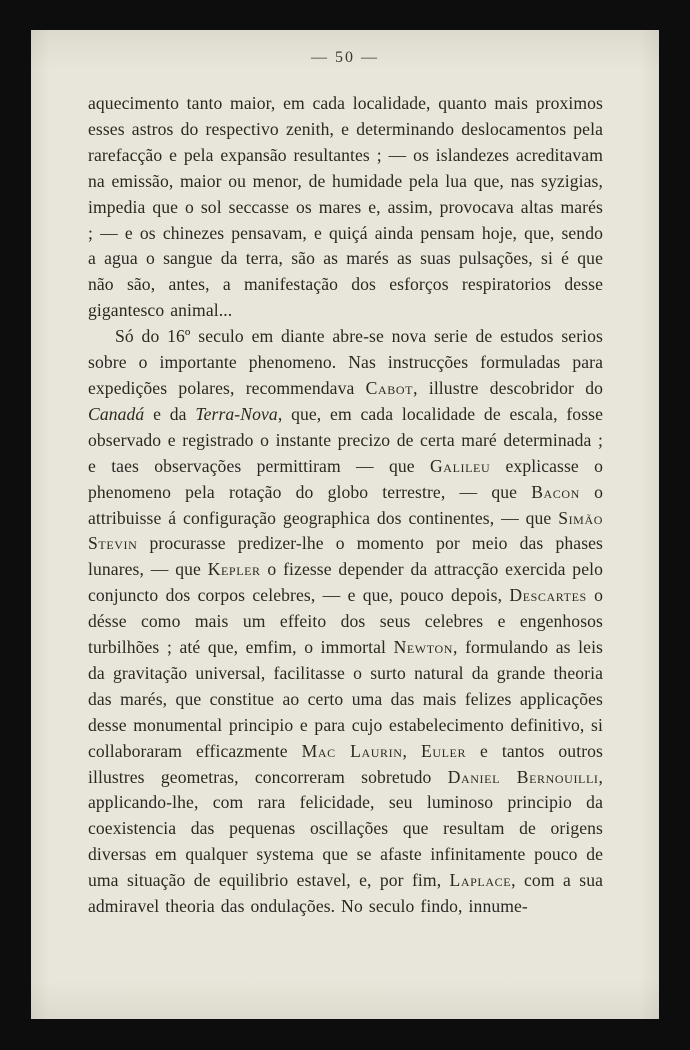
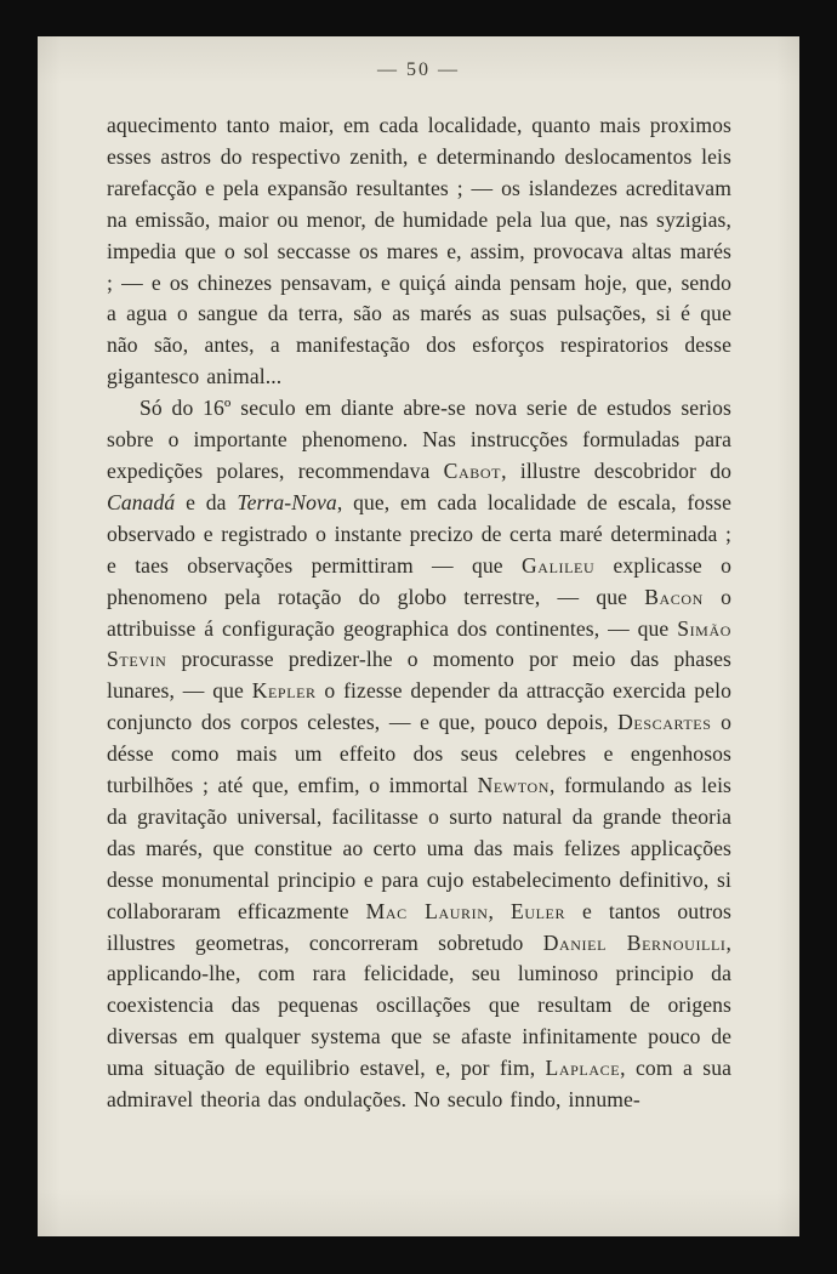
  — 50 —
- aquecimento tanto maior, em cada localidade, quanto mais proximos esses astros do respectivo zenith, e determinando deslocamentos pela rarefacção e pela expansão resultantes ; — os islandezes acreditavam na emissão, maior ou menor, de humidade pela lua que, nas syzigias, impedia que o sol seccasse os mares e, assim, provocava altas marés ; — e os chinezes pensavam, e quiçá ainda pensam hoje, que, sendo a agua o sangue da terra, são as marés as suas pulsações, si é que não são, antes, a manifestação dos esforços respiratorios desse gigantesco animal...
+ aquecimento tanto maior, em cada localidade, quanto mais proximos esses astros do respectivo zenith, e determinando deslocamentos leis rarefacção e pela expansão resultantes ; — os islandezes acreditavam na emissão, maior ou menor, de humidade pela lua que, nas syzigias, impedia que o sol seccasse os mares e, assim, provocava altas marés ; — e os chinezes pensavam, e quiçá ainda pensam hoje, que, sendo a agua o sangue da terra, são as marés as suas pulsações, si é que não são, antes, a manifestação dos esforços respiratorios desse gigantesco animal...
- Só do 16º seculo em diante abre-se nova serie de estudos serios sobre o importante phenomeno. Nas instrucções formuladas para expedições polares, recommendava Cabot, illustre descobridor do Canadá e da Terra-Nova, que, em cada localidade de escala, fosse observado e registrado o instante precizo de certa maré determinada ; e taes observações permittiram — que Galileu explicasse o phenomeno pela rotação do globo terrestre, — que Bacon o attribuisse á configuração geographica dos continentes, — que Simão Stevin procurasse predizer-lhe o momento por meio das phases lunares, — que Kepler o fizesse depender da attracção exercida pelo conjuncto dos corpos celebres, — e que, pouco depois, Descartes o désse como mais um effeito dos seus celebres e engenhosos turbilhões ; até que, emfim, o immortal Newton, formulando as leis da gravitação universal, facilitasse o surto natural da grande theoria das marés, que constitue ao certo uma das mais felizes applicações desse monumental principio e para cujo estabelecimento definitivo, si collaboraram efficazmente Mac Laurin, Euler e tantos outros illustres geometras, concorreram sobretudo Daniel Bernouilli, applicando-lhe, com rara felicidade, seu luminoso principio da coexistencia das pequenas oscillações que resultam de origens diversas em qualquer systema que se afaste infinitamente pouco de uma situação de equilibrio estavel, e, por fim, Laplace, com a sua admiravel theoria das ondulações. No seculo findo, innume-
+ Só do 16º seculo em diante abre-se nova serie de estudos serios sobre o importante phenomeno. Nas instrucções formuladas para expedições polares, recommendava Cabot, illustre descobridor do Canadá e da Terra-Nova, que, em cada localidade de escala, fosse observado e registrado o instante precizo de certa maré determinada ; e taes observações permittiram — que Galileu explicasse o phenomeno pela rotação do globo terrestre, — que Bacon o attribuisse á configuração geographica dos continentes, — que Simão Stevin procurasse predizer-lhe o momento por meio das phases lunares, — que Kepler o fizesse depender da attracção exercida pelo conjuncto dos corpos celestes, — e que, pouco depois, Descartes o désse como mais um effeito dos seus celebres e engenhosos turbilhões ; até que, emfim, o immortal Newton, formulando as leis da gravitação universal, facilitasse o surto natural da grande theoria das marés, que constitue ao certo uma das mais felizes applicações desse monumental principio e para cujo estabelecimento definitivo, si collaboraram efficazmente Mac Laurin, Euler e tantos outros illustres geometras, concorreram sobretudo Daniel Bernouilli, applicando-lhe, com rara felicidade, seu luminoso principio da coexistencia das pequenas oscillações que resultam de origens diversas em qualquer systema que se afaste infinitamente pouco de uma situação de equilibrio estavel, e, por fim, Laplace, com a sua admiravel theoria das ondulações. No seculo findo, innume-
